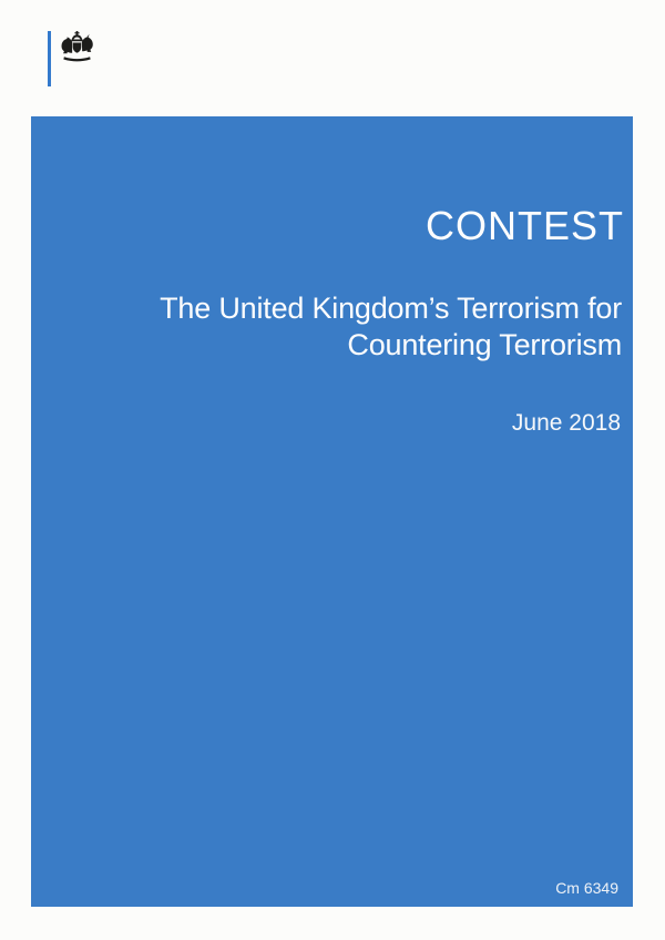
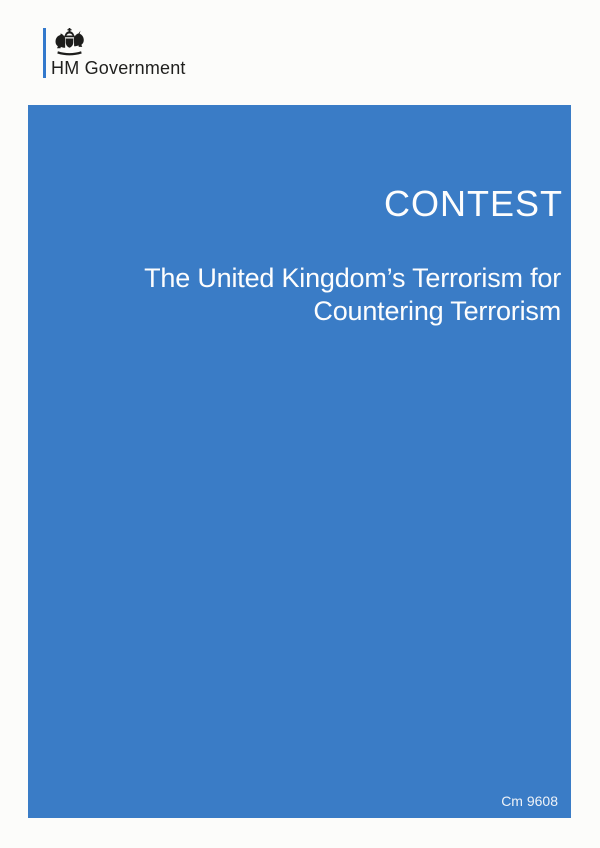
+ HM Government
  CONTEST
  The United Kingdom’s Terrorism for
  Countering Terrorism
- June 2018
- Cm 6349
+ Cm 9608
